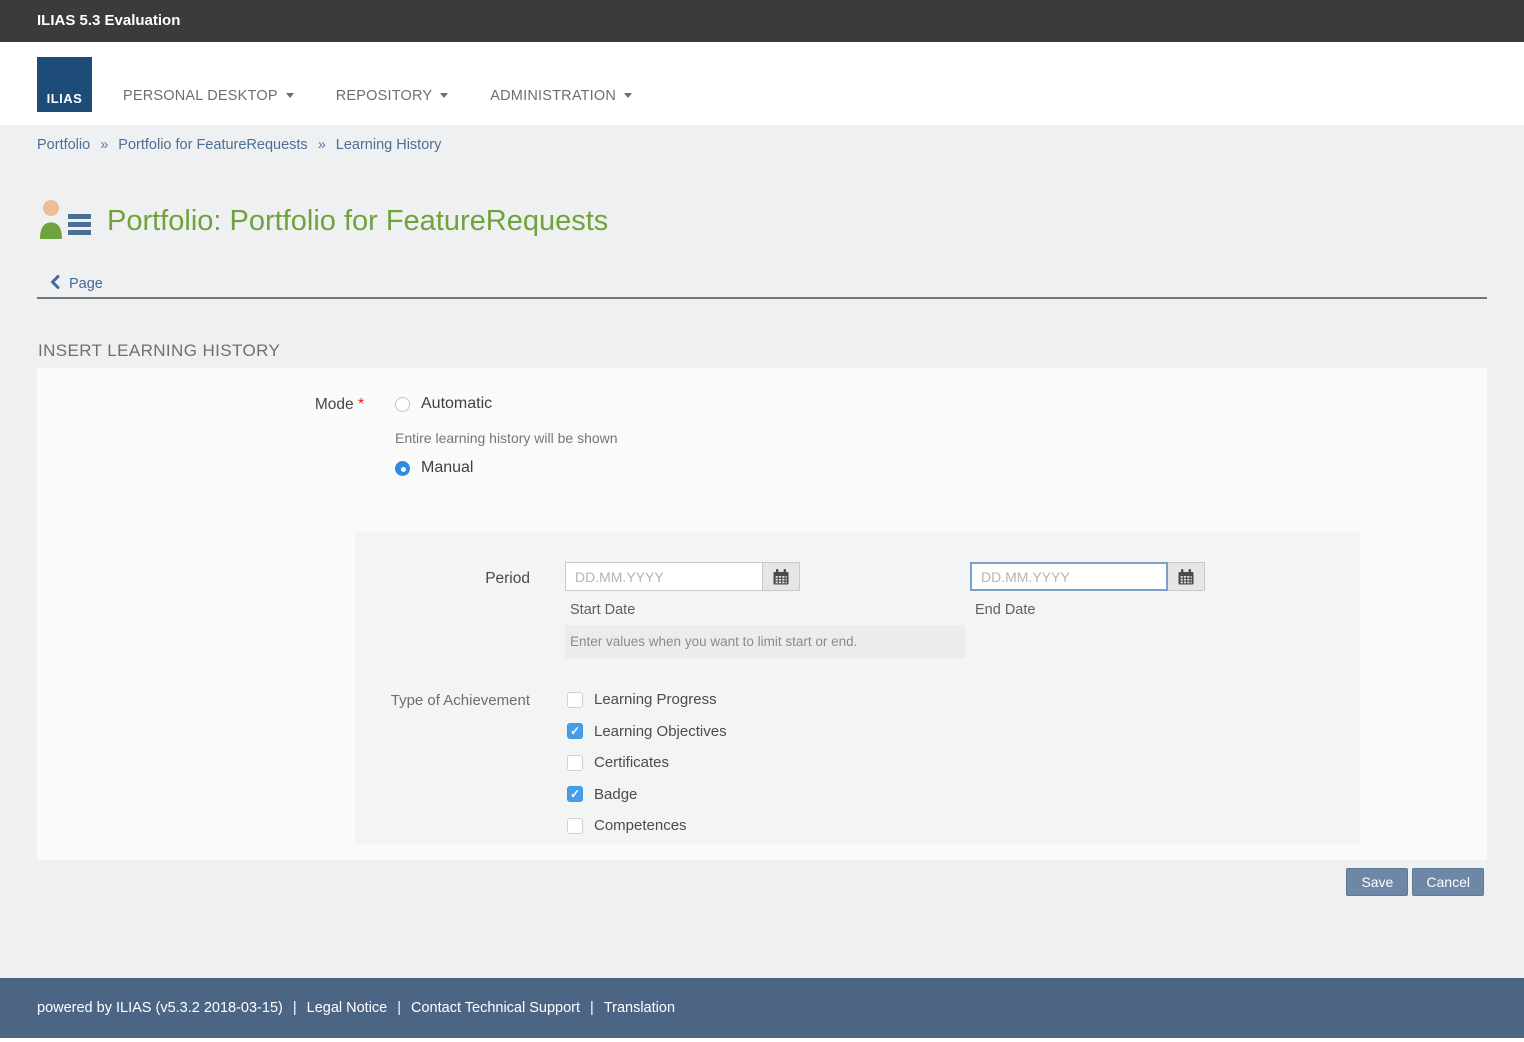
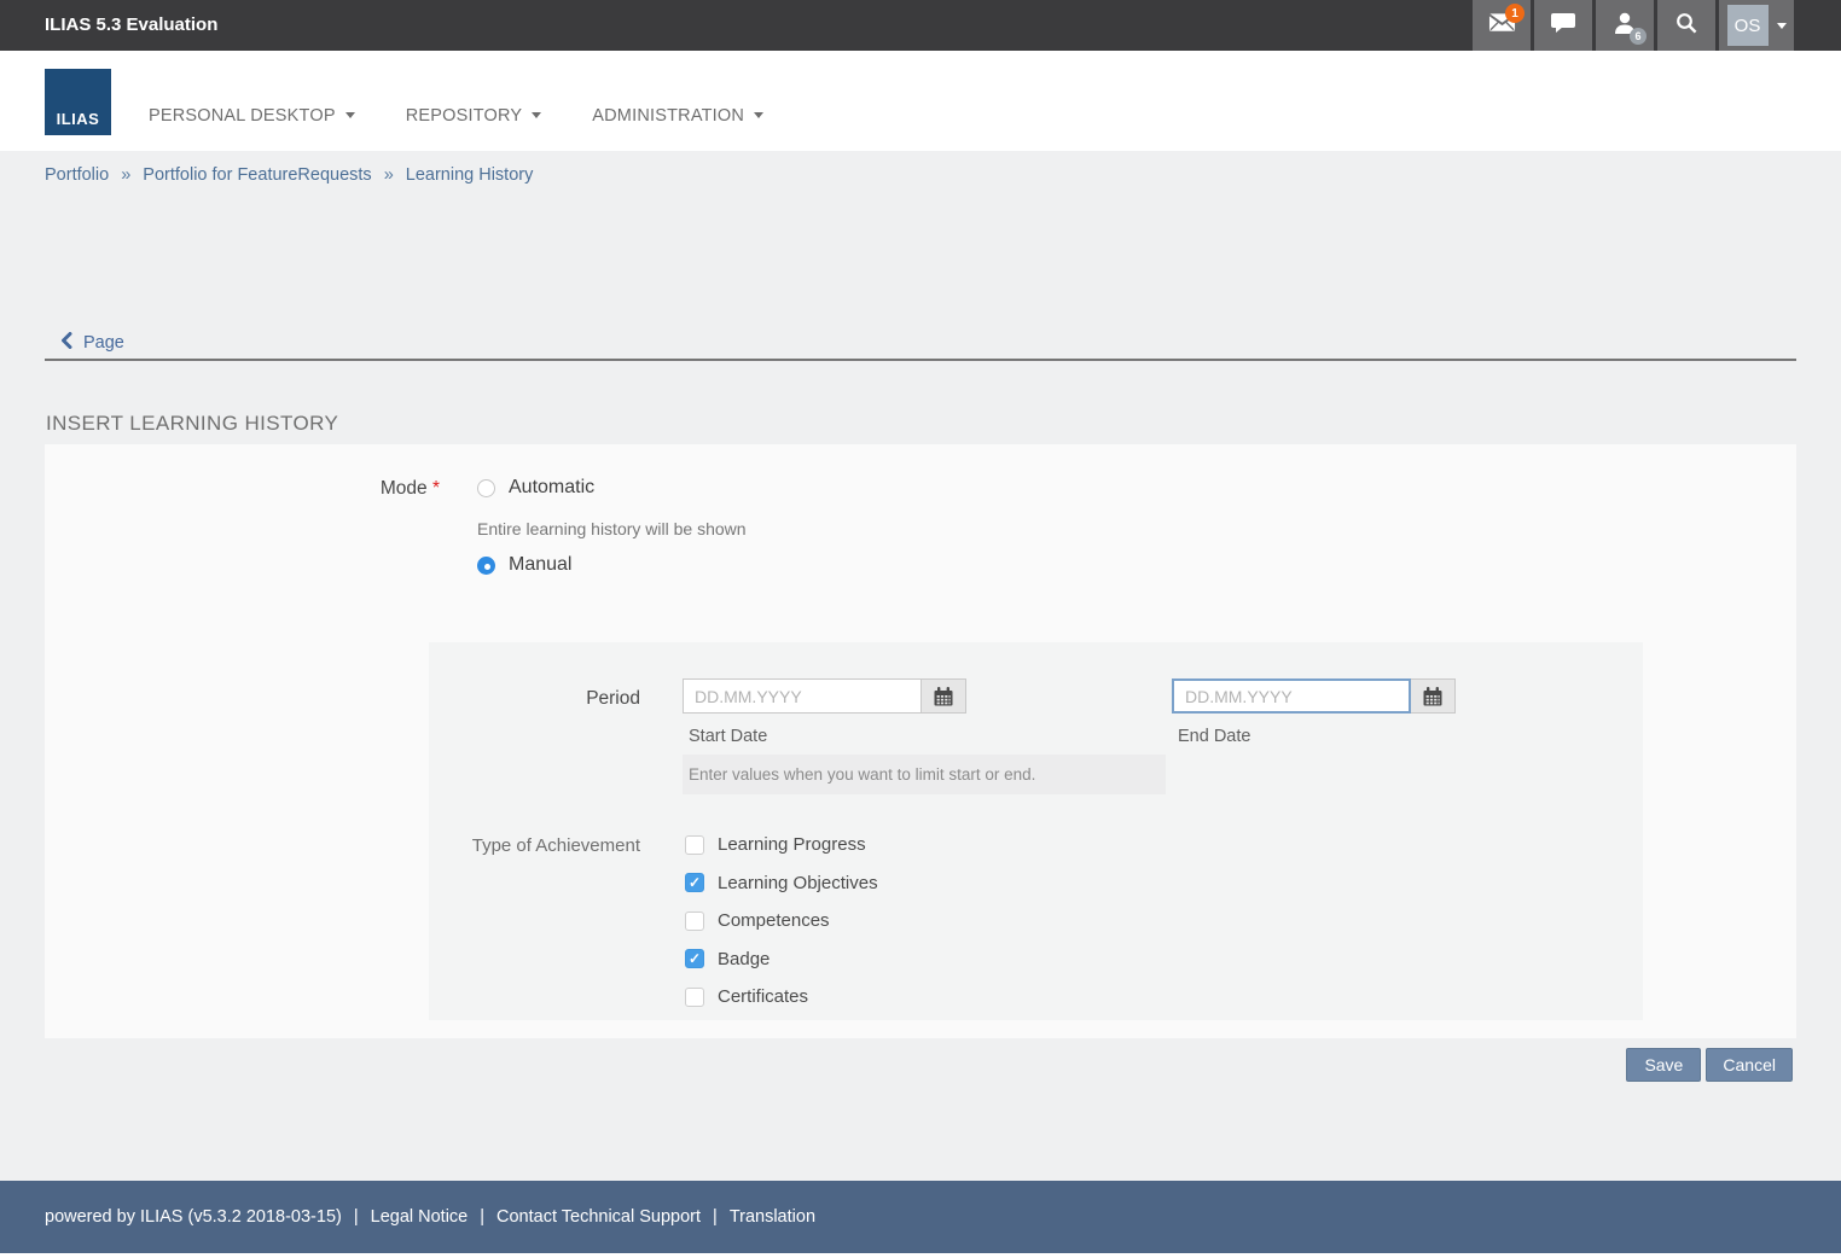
  ILIAS 5.3 Evaluation
+ 1
+ 6
+ OS
  ILIAS
  PERSONAL DESKTOP
  REPOSITORY
  ADMINISTRATION
  Portfolio
  »
  Portfolio for FeatureRequests
  »
  Learning History
- Portfolio: Portfolio for FeatureRequests
  Page
  INSERT LEARNING HISTORY
  Mode *
  Automatic
  Entire learning history will be shown
  Manual
  Period
  DD.MM.YYYY
  DD.MM.YYYY
  Start Date
  End Date
  Enter values when you want to limit start or end.
  Type of Achievement
  Learning Progress
  Learning Objectives
- Certificates
+ Competences
  Badge
- Competences
+ Certificates
  Save
  Cancel
  powered by ILIAS (v5.3.2 2018-03-15)
  |
  Legal Notice
  |
  Contact Technical Support
  |
  Translation
